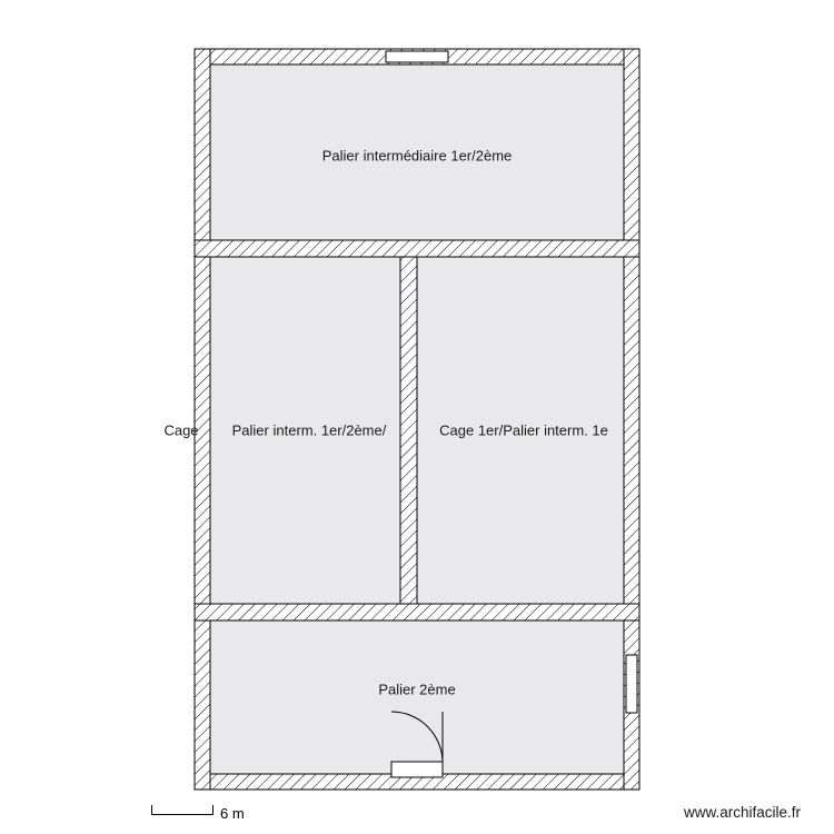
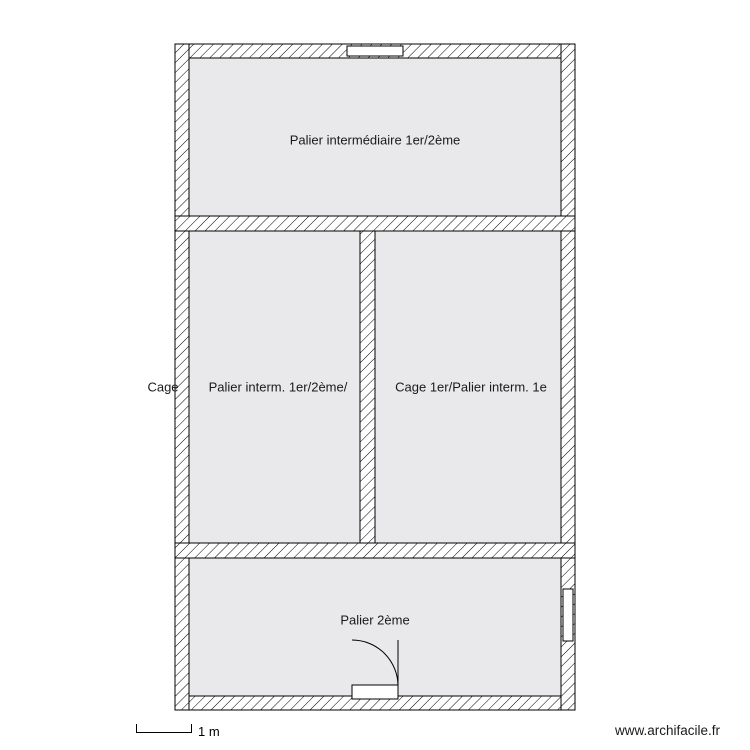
  Palier intermédiaire 1er/2ème
  Cage
  Palier interm. 1er/2ème/
  Cage 1er/Palier interm. 1e
  Palier 2ème
- 6 m
+ 1 m
  www.archifacile.fr
